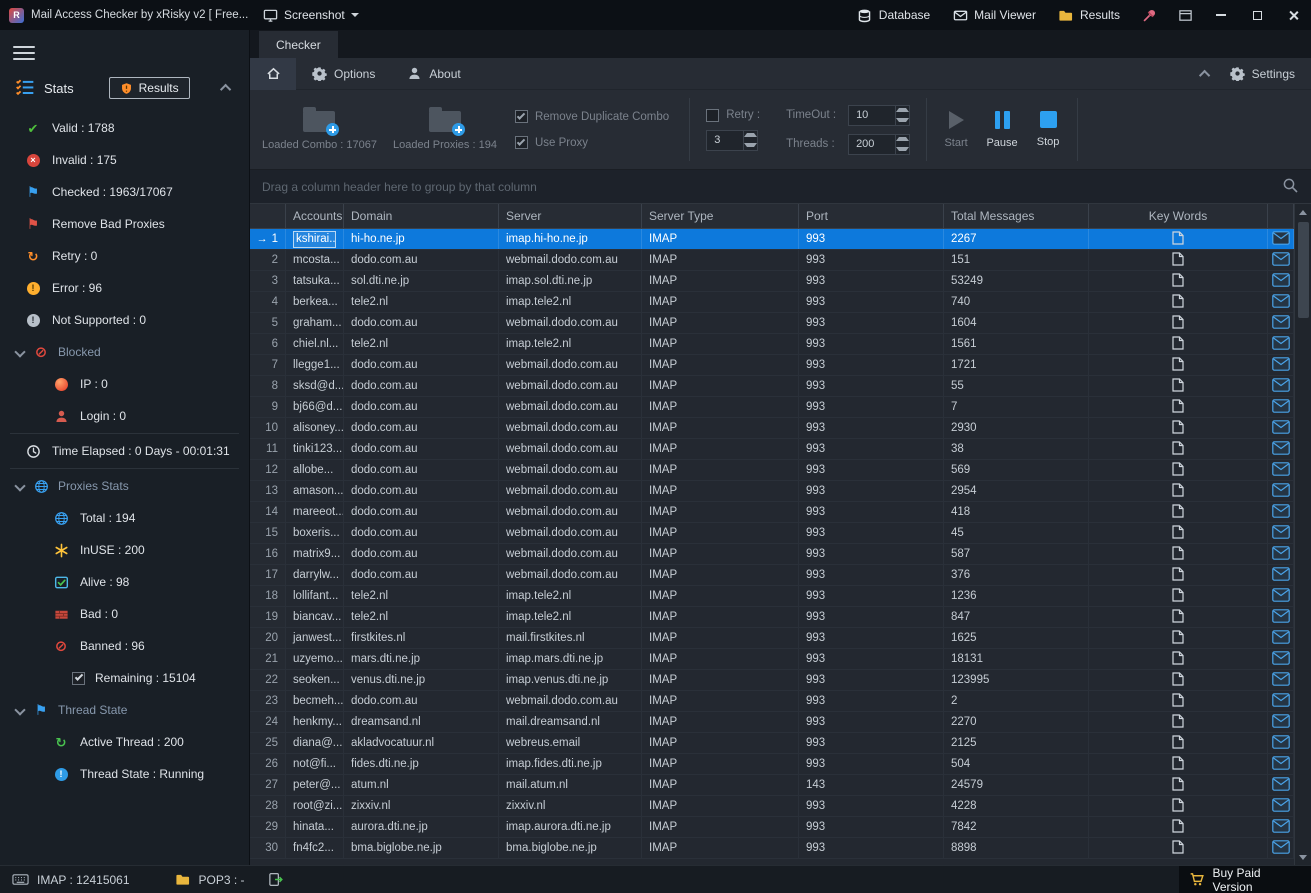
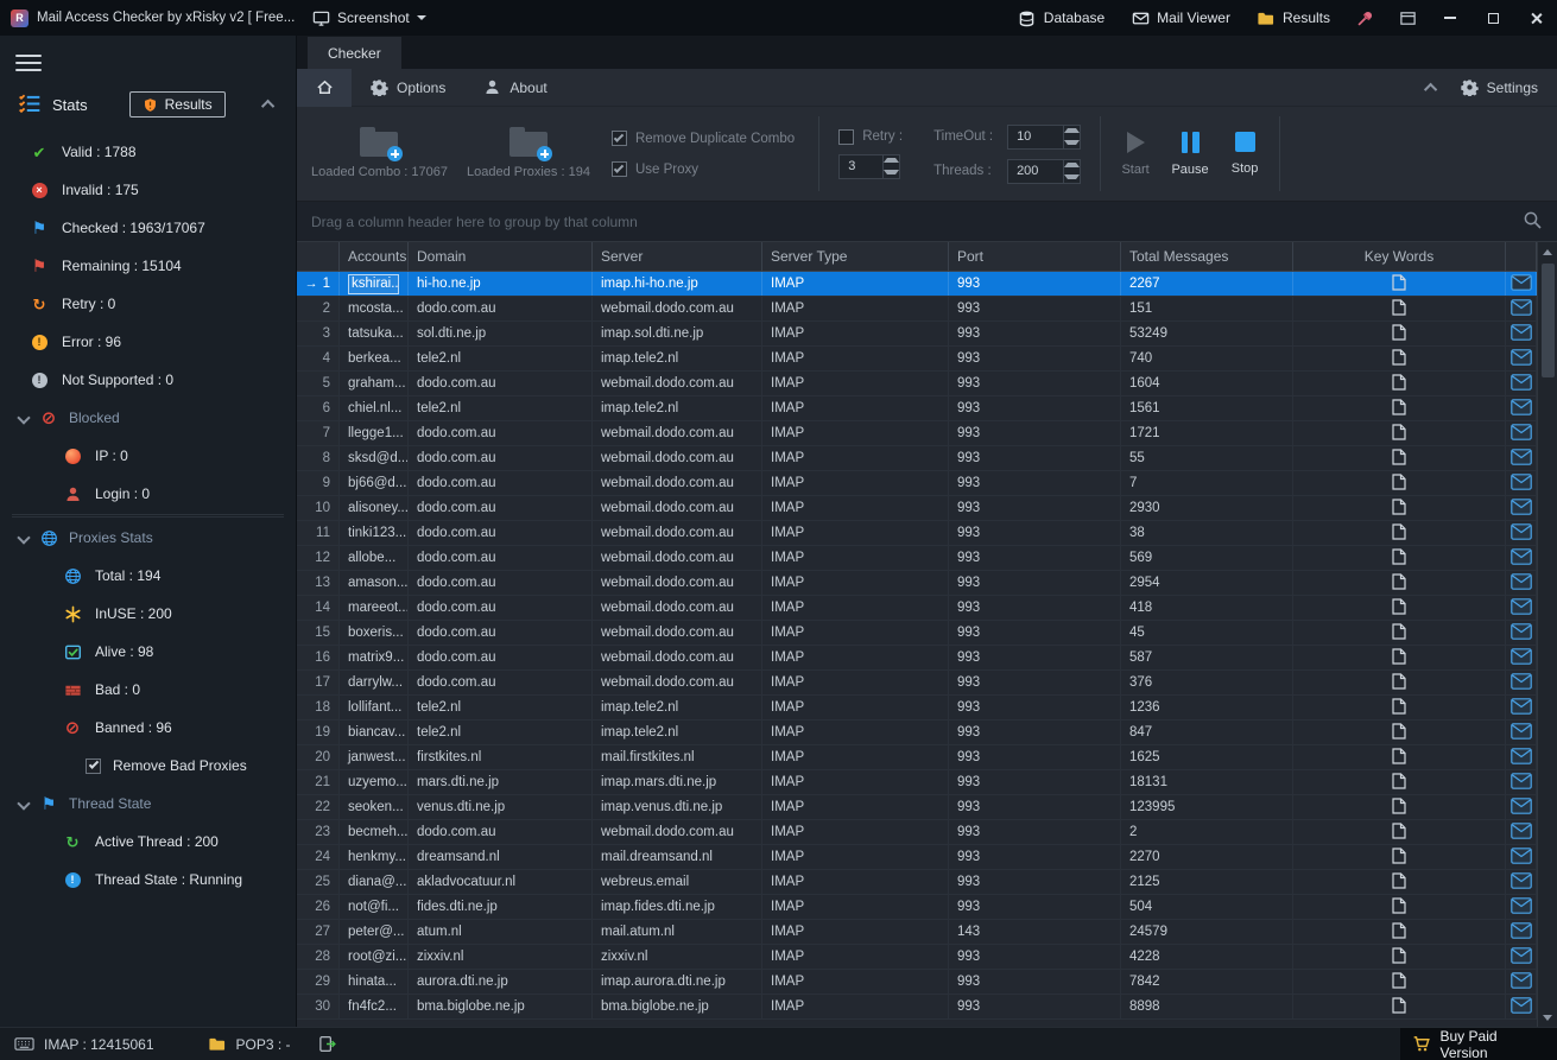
  R
  Mail Access Checker by xRisky v2 [ Free...
  Screenshot
  Database
  Mail Viewer
  Results
  Stats
  Results
  ✔
  Valid : 1788
  ×
  Invalid : 175
  ⚑
  Checked : 1963/17067
  ⚑
- Remove Bad Proxies
+ Remaining : 15104
  ↻
  Retry : 0
  !
  Error : 96
  !
  Not Supported : 0
  ⊘
  Blocked
  IP : 0
  Login : 0
- Time Elapsed : 0 Days - 00:01:31
  Proxies Stats
  Total : 194
  InUSE : 200
  Alive : 98
  Bad : 0
  ⊘
  Banned : 96
- Remaining : 15104
+ Remove Bad Proxies
  ⚑
  Thread State
  ↻
  Active Thread : 200
  !
  Thread State : Running
  Checker
  Options
  About
  Settings
  Loaded Combo : 17067
  Loaded Proxies : 194
  Remove Duplicate Combo
  Use Proxy
  Retry :
  3
  TimeOut :
  10
  Threads :
  200
  Start
  Pause
  Stop
  Drag a column header here to group by that column
  Accounts
  Domain
  Server
  Server Type
  Port
  Total Messages
  Key Words
  →
  1
  kshirai..
  hi-ho.ne.jp
  imap.hi-ho.ne.jp
  IMAP
  993
  2267
  2
  mcosta...
  dodo.com.au
  webmail.dodo.com.au
  IMAP
  993
  151
  3
  tatsuka...
  sol.dti.ne.jp
  imap.sol.dti.ne.jp
  IMAP
  993
  53249
  4
  berkea...
  tele2.nl
  imap.tele2.nl
  IMAP
  993
  740
  5
  graham...
  dodo.com.au
  webmail.dodo.com.au
  IMAP
  993
  1604
  6
  chiel.nl...
  tele2.nl
  imap.tele2.nl
  IMAP
  993
  1561
  7
  llegge1...
  dodo.com.au
  webmail.dodo.com.au
  IMAP
  993
  1721
  8
  sksd@d...
  dodo.com.au
  webmail.dodo.com.au
  IMAP
  993
  55
  9
  bj66@d...
  dodo.com.au
  webmail.dodo.com.au
  IMAP
  993
  7
  10
  alisoney...
  dodo.com.au
  webmail.dodo.com.au
  IMAP
  993
  2930
  11
  tinki123...
  dodo.com.au
  webmail.dodo.com.au
  IMAP
  993
  38
  12
  allobe...
  dodo.com.au
  webmail.dodo.com.au
  IMAP
  993
  569
  13
  amason...
  dodo.com.au
  webmail.dodo.com.au
  IMAP
  993
  2954
  14
  mareeot...
  dodo.com.au
  webmail.dodo.com.au
  IMAP
  993
  418
  15
  boxeris...
  dodo.com.au
  webmail.dodo.com.au
  IMAP
  993
  45
  16
  matrix9...
  dodo.com.au
  webmail.dodo.com.au
  IMAP
  993
  587
  17
  darrylw...
  dodo.com.au
  webmail.dodo.com.au
  IMAP
  993
  376
  18
  lollifant...
  tele2.nl
  imap.tele2.nl
  IMAP
  993
  1236
  19
  biancav...
  tele2.nl
  imap.tele2.nl
  IMAP
  993
  847
  20
  janwest...
  firstkites.nl
  mail.firstkites.nl
  IMAP
  993
  1625
  21
  uzyemo...
  mars.dti.ne.jp
  imap.mars.dti.ne.jp
  IMAP
  993
  18131
  22
  seoken...
  venus.dti.ne.jp
  imap.venus.dti.ne.jp
  IMAP
  993
  123995
  23
  becmeh...
  dodo.com.au
  webmail.dodo.com.au
  IMAP
  993
  2
  24
  henkmy...
  dreamsand.nl
  mail.dreamsand.nl
  IMAP
  993
  2270
  25
  diana@...
  akladvocatuur.nl
  webreus.email
  IMAP
  993
  2125
  26
  not@fi...
  fides.dti.ne.jp
  imap.fides.dti.ne.jp
  IMAP
  993
  504
  27
  peter@...
  atum.nl
  mail.atum.nl
  IMAP
  143
  24579
  28
  root@zi...
  zixxiv.nl
  zixxiv.nl
  IMAP
  993
  4228
  29
  hinata...
  aurora.dti.ne.jp
  imap.aurora.dti.ne.jp
  IMAP
  993
  7842
  30
  fn4fc2...
  bma.biglobe.ne.jp
  bma.biglobe.ne.jp
  IMAP
  993
  8898
  IMAP : 12415061
  POP3 : -
  Buy Paid Version
